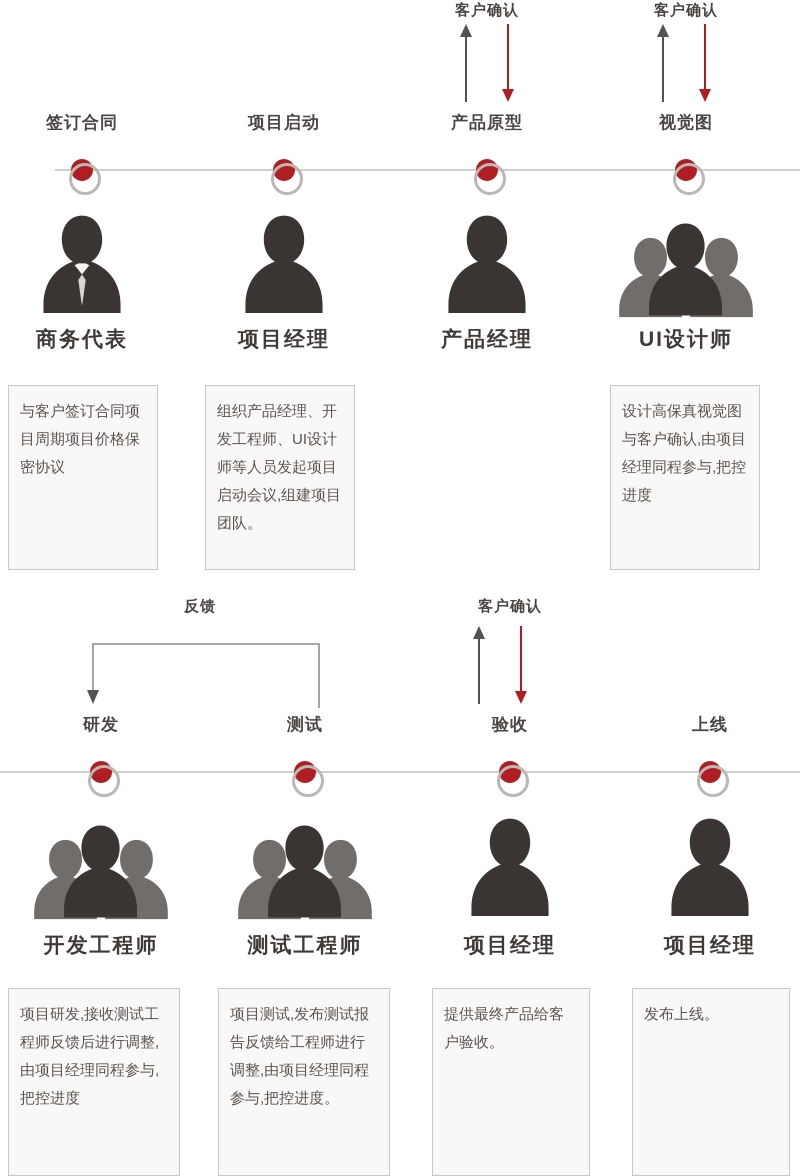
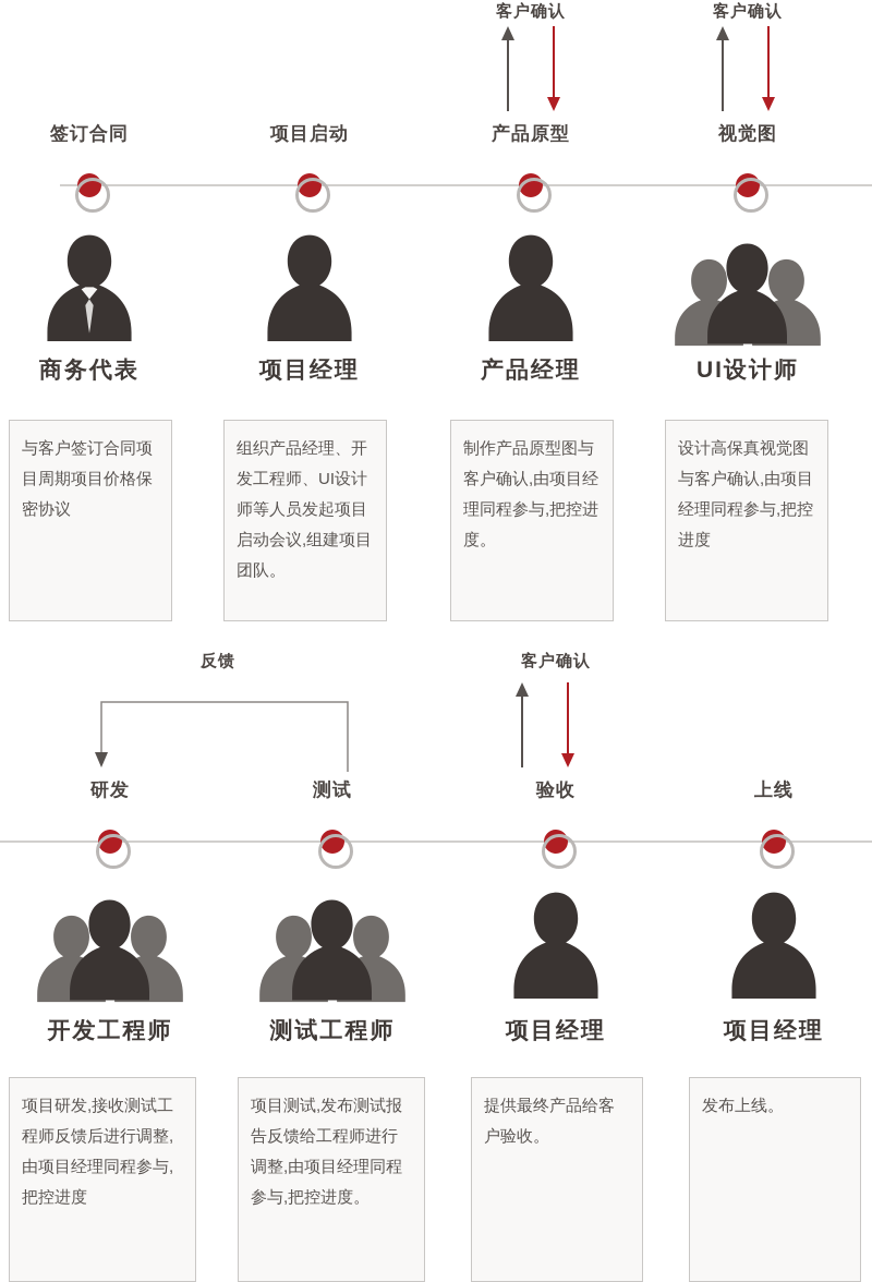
  客户确认
  客户确认
  签订合同
  项目启动
  产品原型
  视觉图
  商务代表
  项目经理
  产品经理
  UI设计师
  与客户签订合同项目周期项目价格保密协议
  组织产品经理、开发工程师、UI设计师等人员发起项目启动会议,组建项目团队。
+ 制作产品原型图与客户确认,由项目经理同程参与,把控进度。
  设计高保真视觉图与客户确认,由项目经理同程参与,把控进度
  反馈
  客户确认
  研发
  测试
  验收
  上线
  开发工程师
  测试工程师
  项目经理
  项目经理
  项目研发,接收测试工程师反馈后进行调整,由项目经理同程参与,把控进度
  项目测试,发布测试报告反馈给工程师进行调整,由项目经理同程参与,把控进度。
  提供最终产品给客户验收。
  发布上线。
